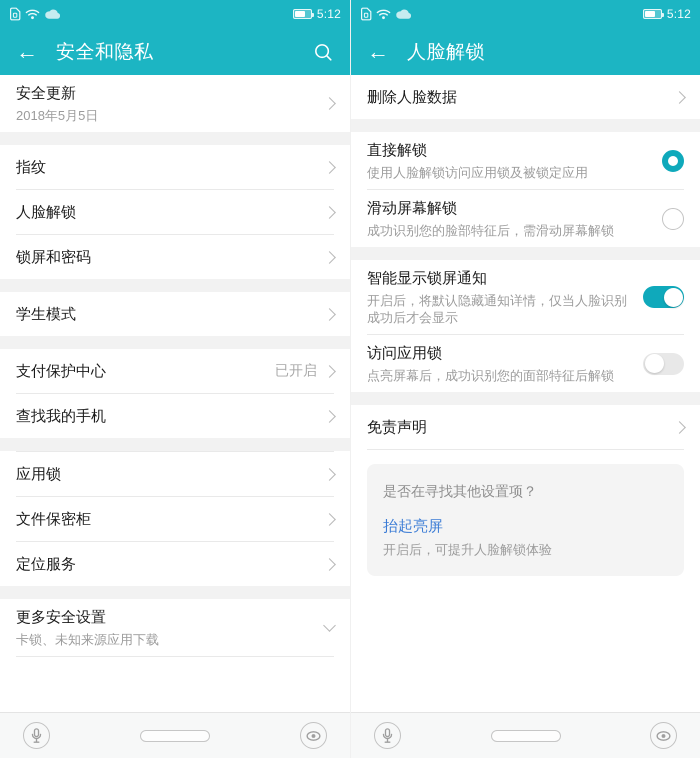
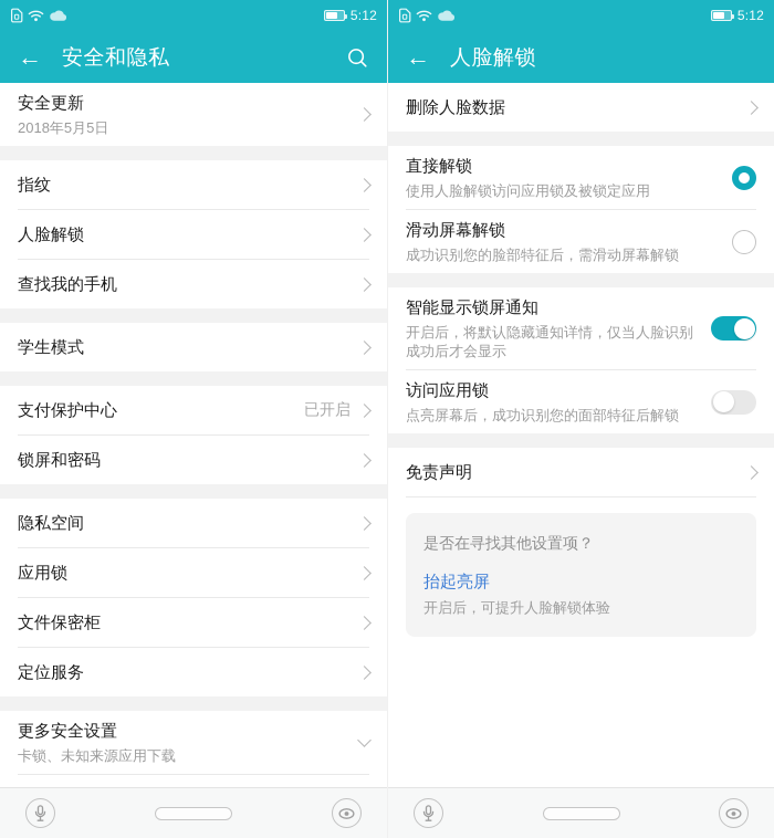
  5:12
  ←
  安全和隐私
  安全更新
  2018年5月5日
  指纹
  人脸解锁
- 锁屏和密码
+ 查找我的手机
  学生模式
  支付保护中心
  已开启
- 查找我的手机
+ 锁屏和密码
+ 隐私空间
  应用锁
  文件保密柜
  定位服务
  更多安全设置
  卡锁、未知来源应用下载
  5:12
  ←
  人脸解锁
  删除人脸数据
  直接解锁
  使用人脸解锁访问应用锁及被锁定应用
  滑动屏幕解锁
  成功识别您的脸部特征后，需滑动屏幕解锁
  智能显示锁屏通知
  开启后，将默认隐藏通知详情，仅当人脸识别成功后才会显示
  访问应用锁
  点亮屏幕后，成功识别您的面部特征后解锁
  免责声明
  是否在寻找其他设置项？
  抬起亮屏
  开启后，可提升人脸解锁体验
